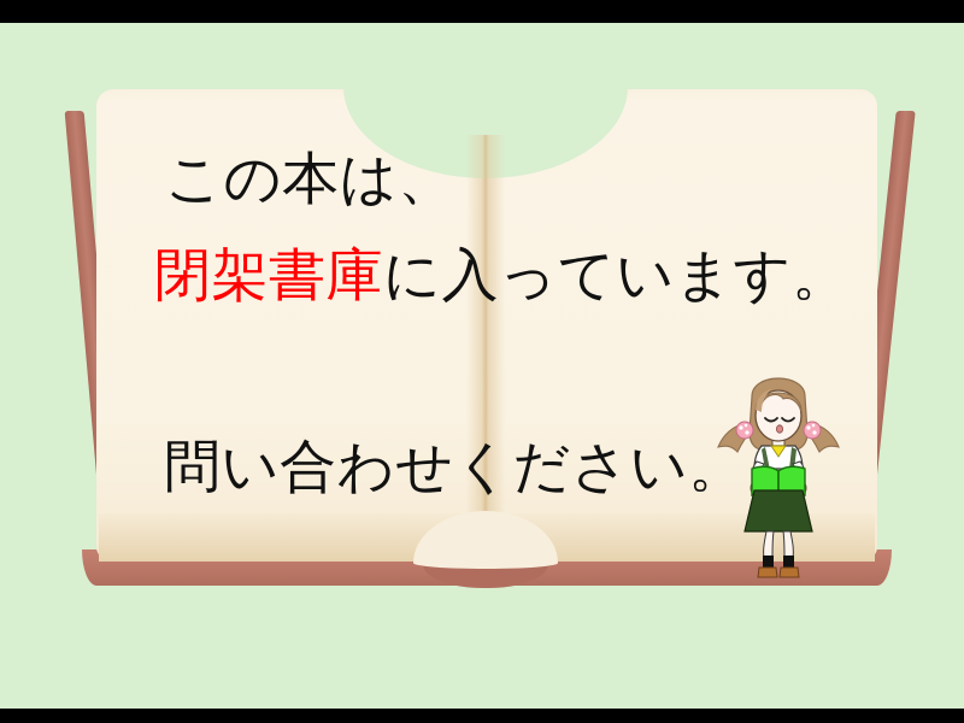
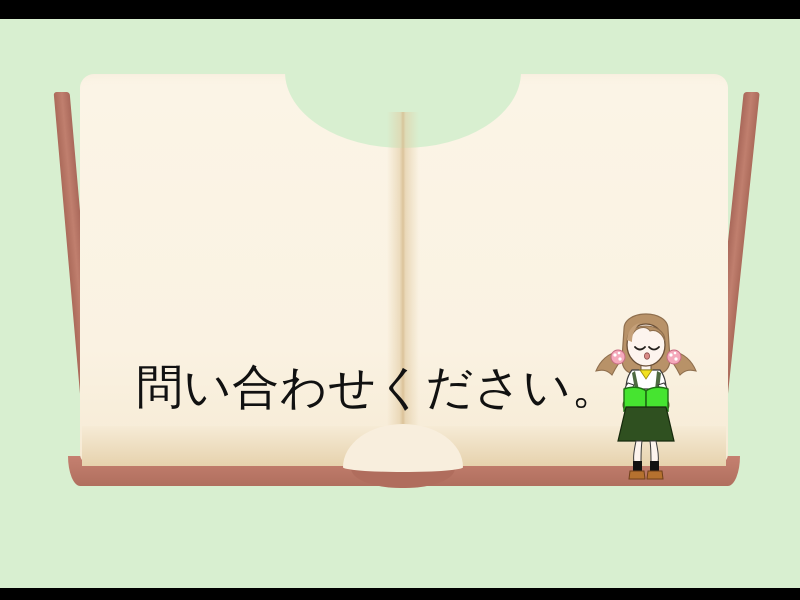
- この本は、
- 閉架書庫に入っています。
  問い合わせください。
